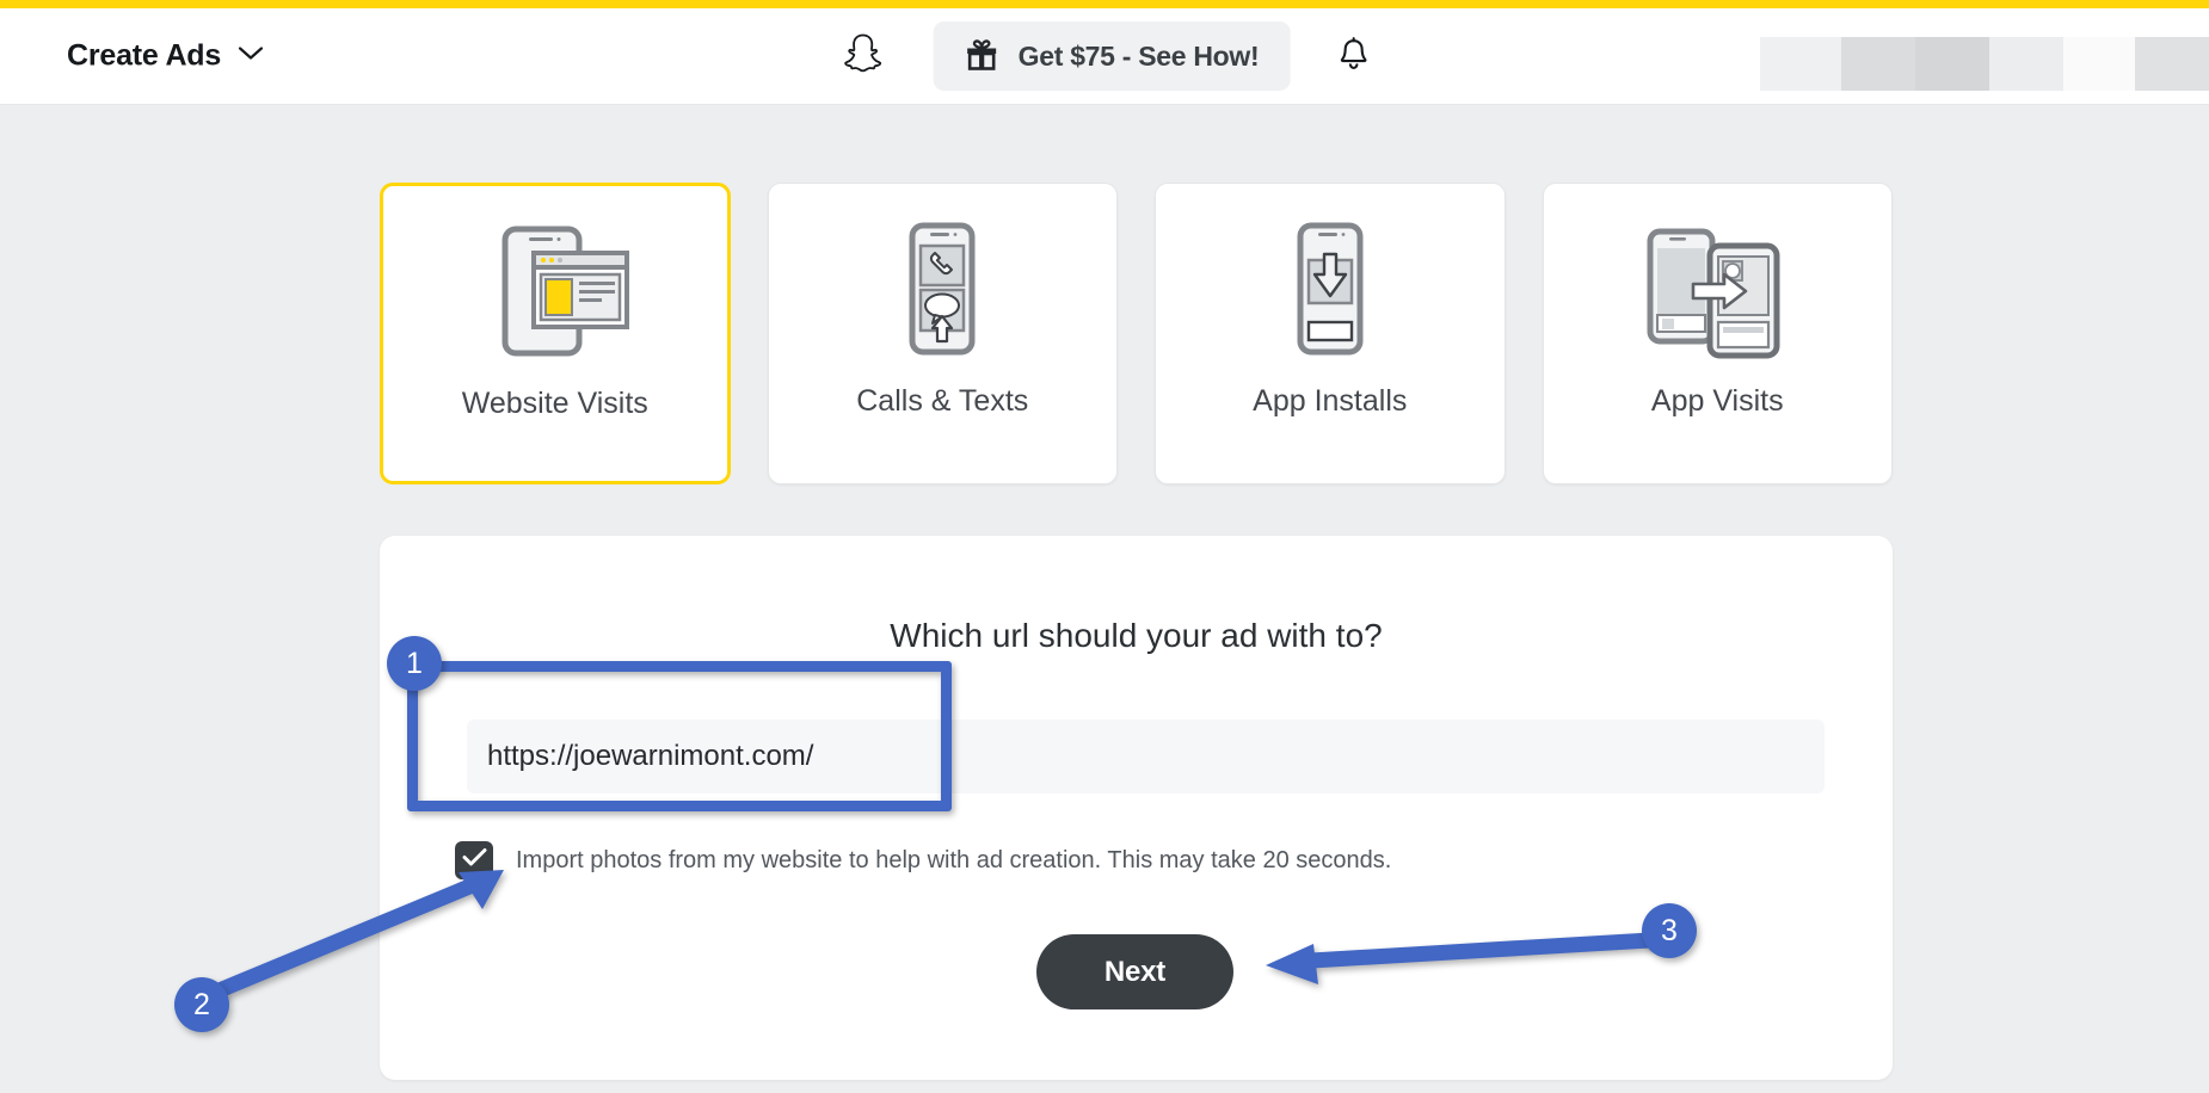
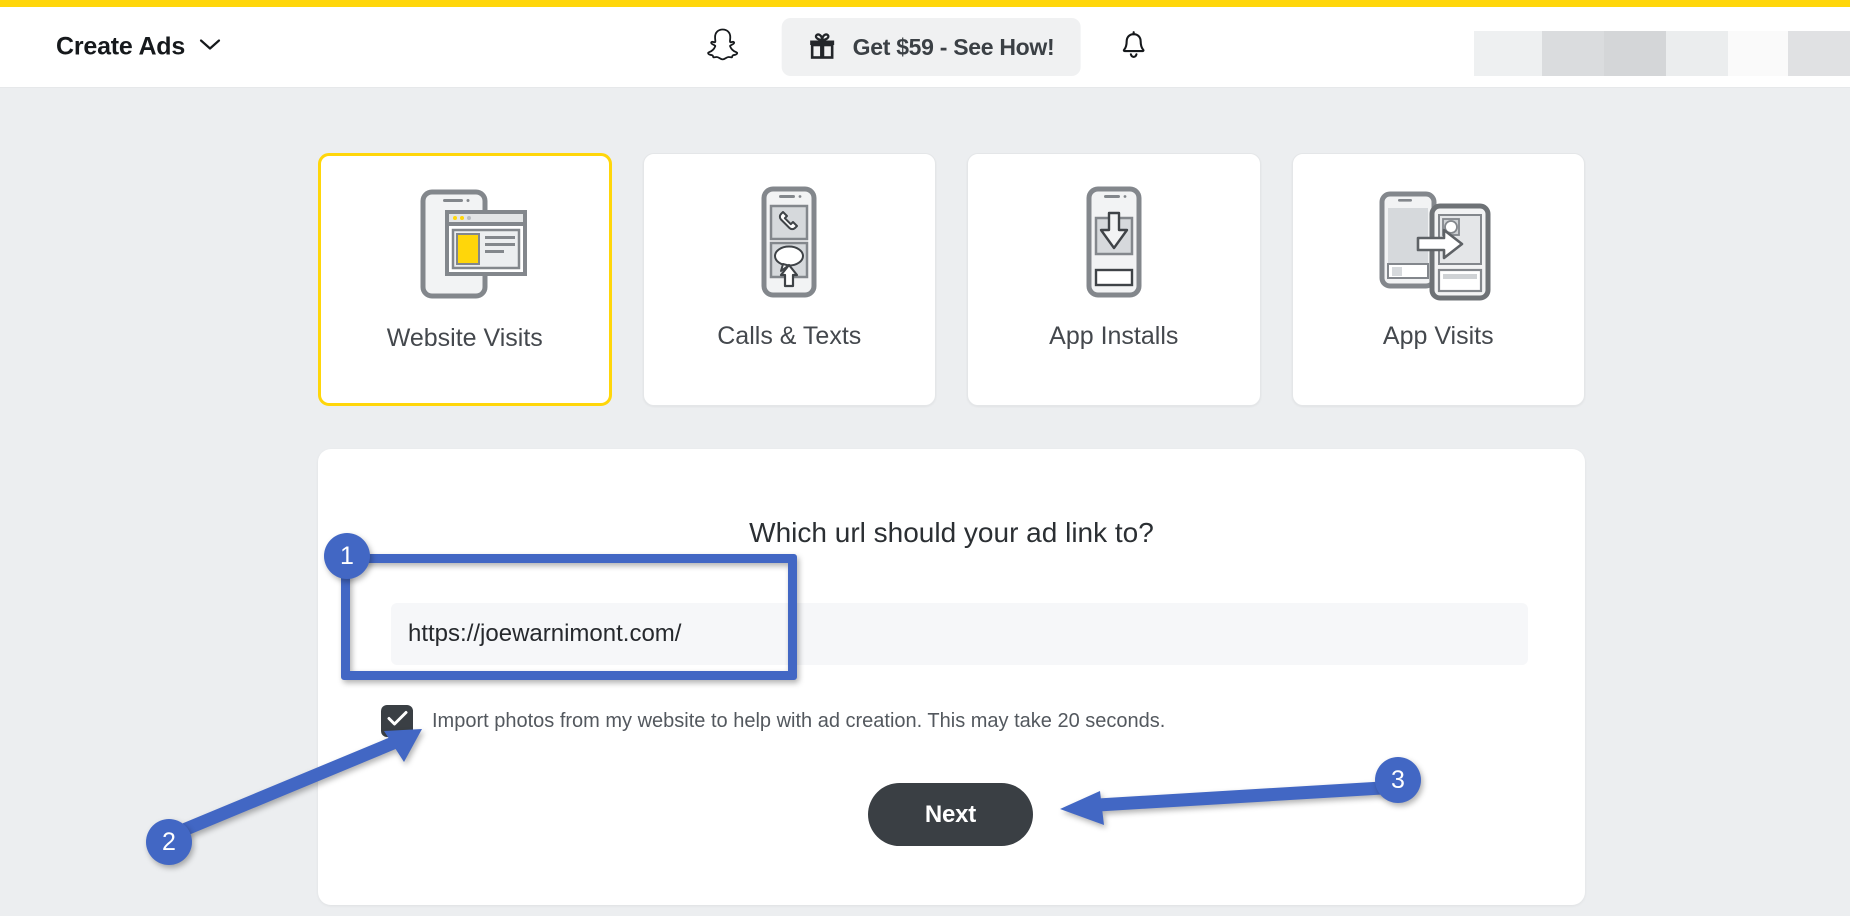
  Create Ads
- Get $75 - See How!
+ Get $59 - See How!
  Website Visits
  Calls & Texts
  App Installs
  App Visits
- Which url should your ad with to?
+ Which url should your ad link to?
  https://joewarnimont.com/
  Import photos from my website to help with ad creation. This may take 20 seconds.
  Next
  1
  2
  3
